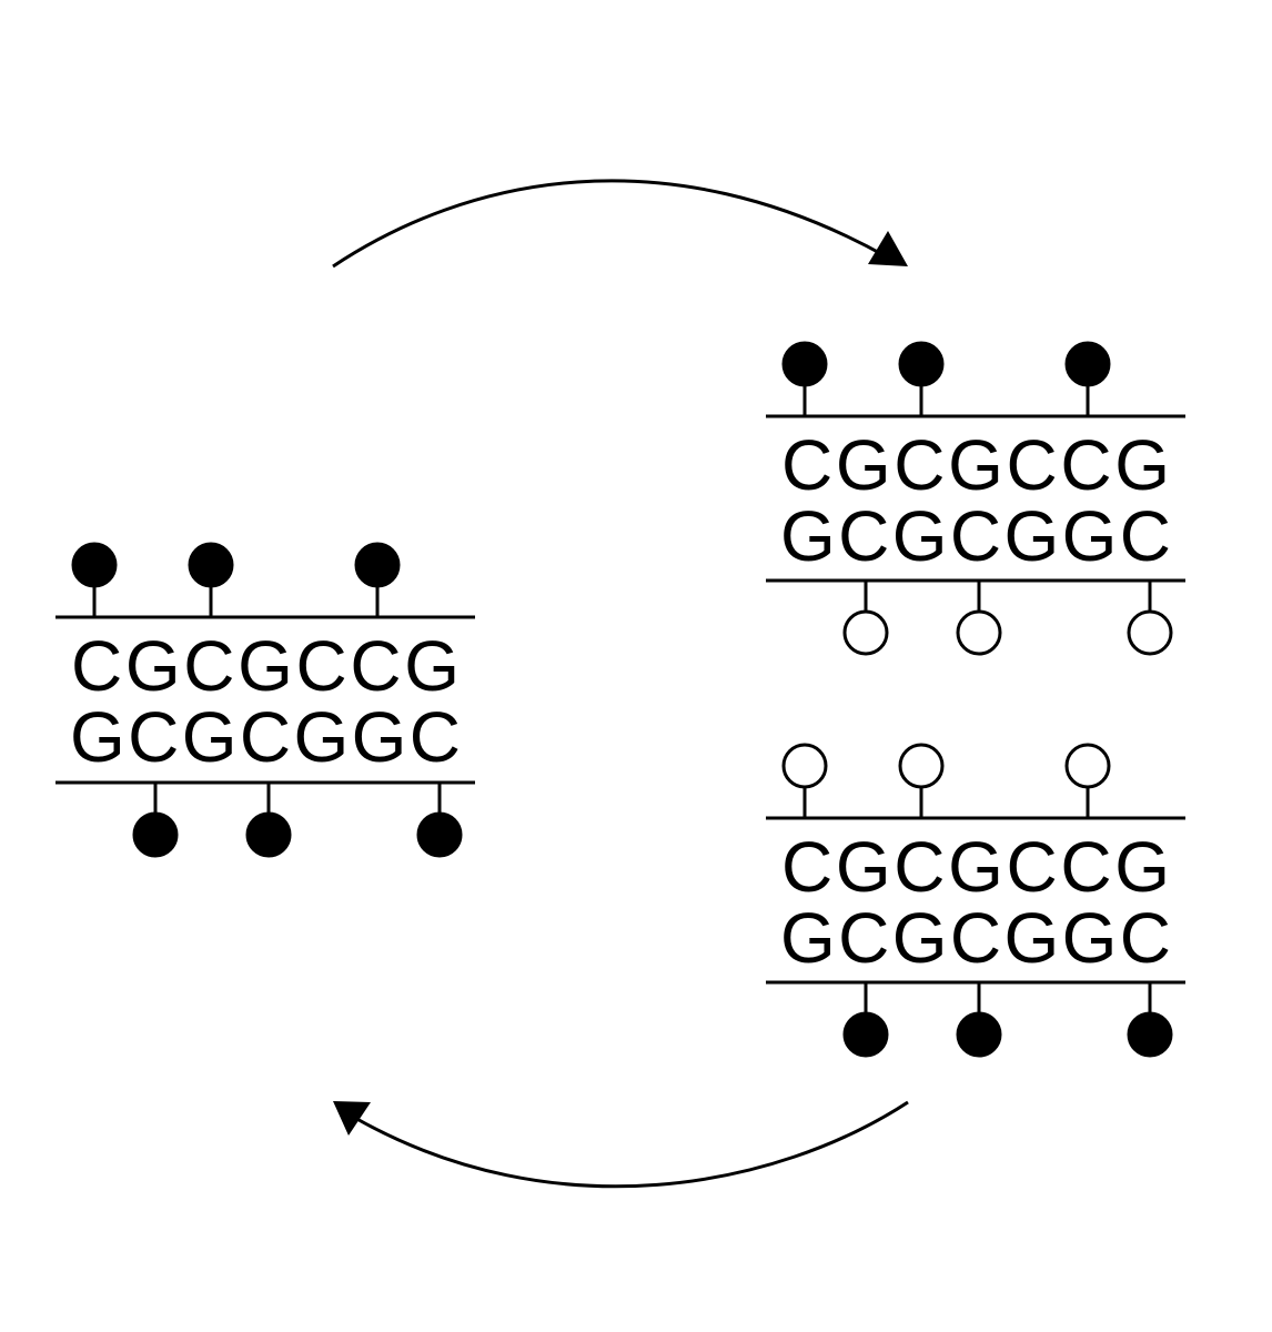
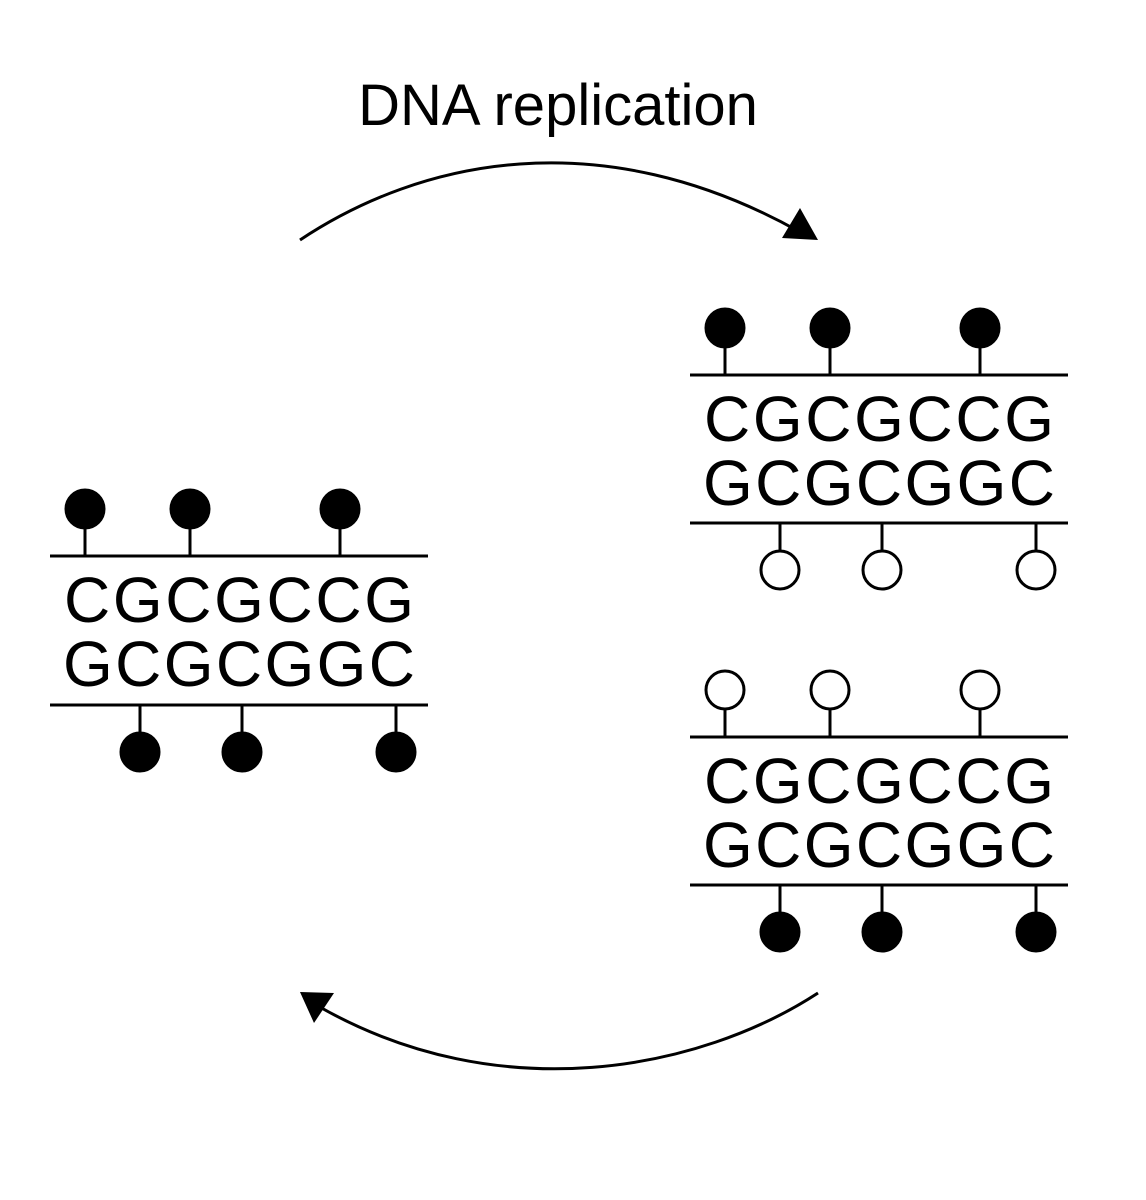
+ DNA replication
  CGCGCCG
  GCGCGGC
  CGCGCCG
  GCGCGGC
  CGCGCCG
  GCGCGGC
